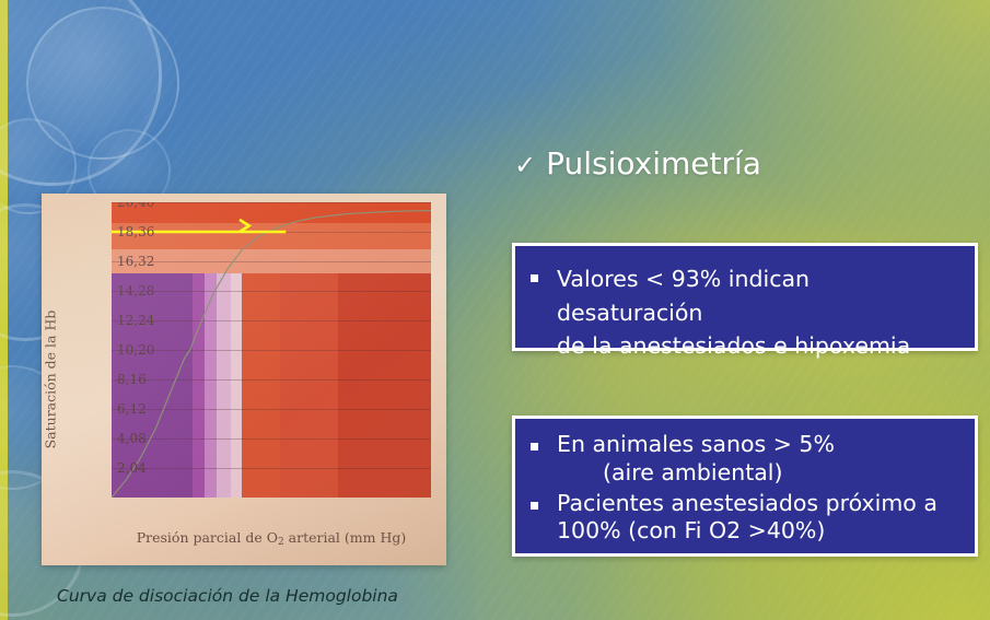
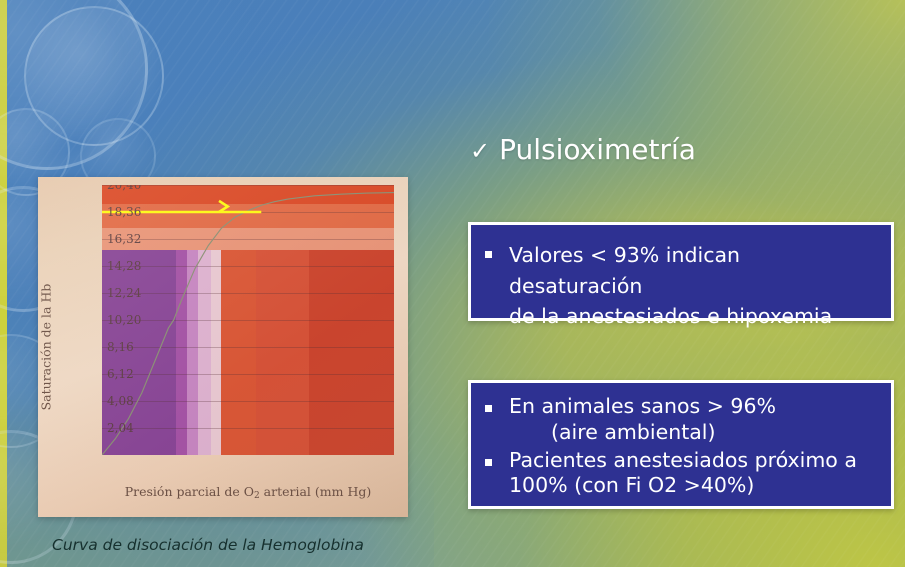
  Curva de disociación de la Hemoglobina
  ✓ Pulsioximetría
  Valores < 93% indican desaturación
  de la anestesiados e hipoxemia
- En animales sanos > 5%
+ En animales sanos > 96%
  (aire ambiental)
  Pacientes anestesiados próximo a
  100% (con Fi O2 >40%)
